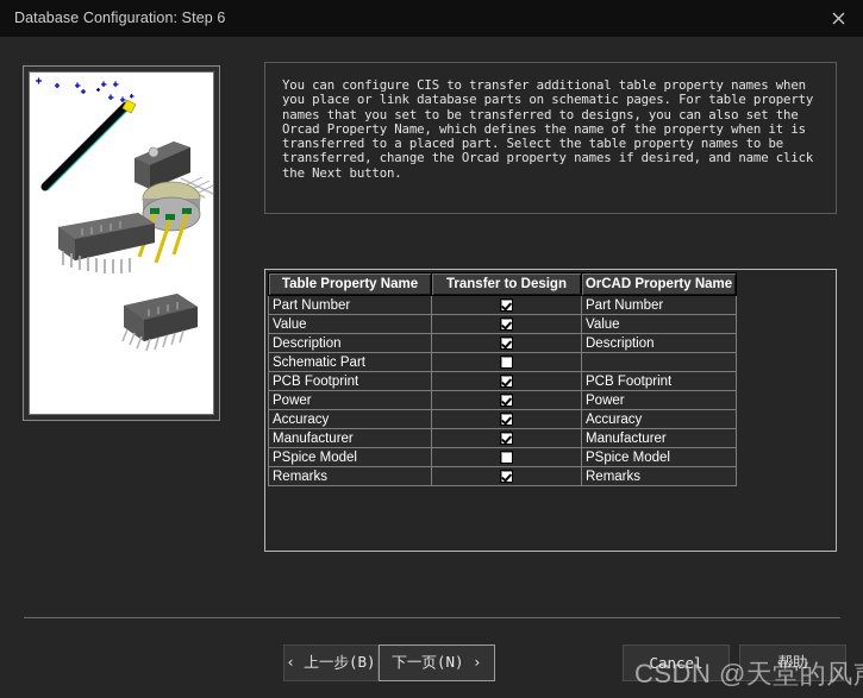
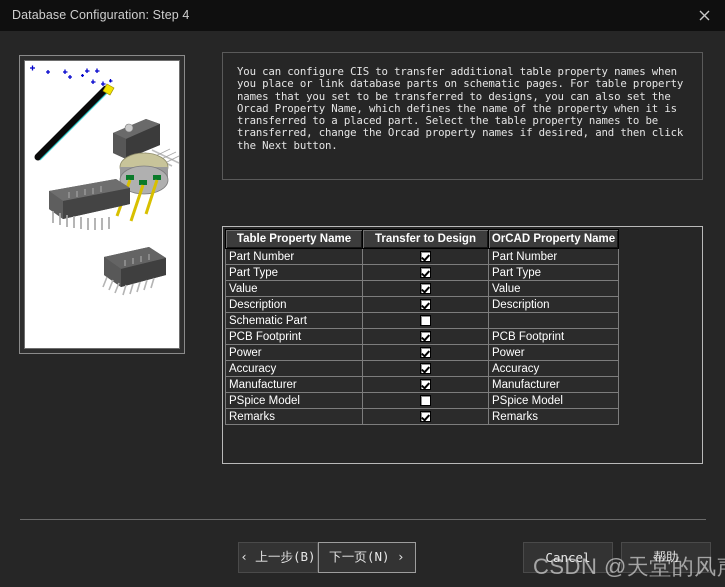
- Database Configuration: Step 6
+ Database Configuration: Step 4
- You can configure CIS to transfer additional table property names when you place or link database parts on schematic pages. For table property names that you set to be transferred to designs, you can also set the Orcad Property Name, which defines the name of the property when it is transferred to a placed part. Select the table property names to be transferred, change the Orcad property names if desired, and name click the Next button.
+ You can configure CIS to transfer additional table property names when you place or link database parts on schematic pages. For table property names that you set to be transferred to designs, you can also set the Orcad Property Name, which defines the name of the property when it is transferred to a placed part. Select the table property names to be transferred, change the Orcad property names if desired, and then click the Next button.
  Table Property Name	Transfer to Design	OrCAD Property Name
  Part Number		Part Number
+ Part Type		Part Type
  Value		Value
  Description		Description
  Schematic Part
  PCB Footprint		PCB Footprint
  Power		Power
  Accuracy		Accuracy
  Manufacturer		Manufacturer
  PSpice Model		PSpice Model
  Remarks		Remarks
  ‹ 上一步(B)
  下一页(N) ›
  Cancel
  帮助
  CSDN @天堂的风
